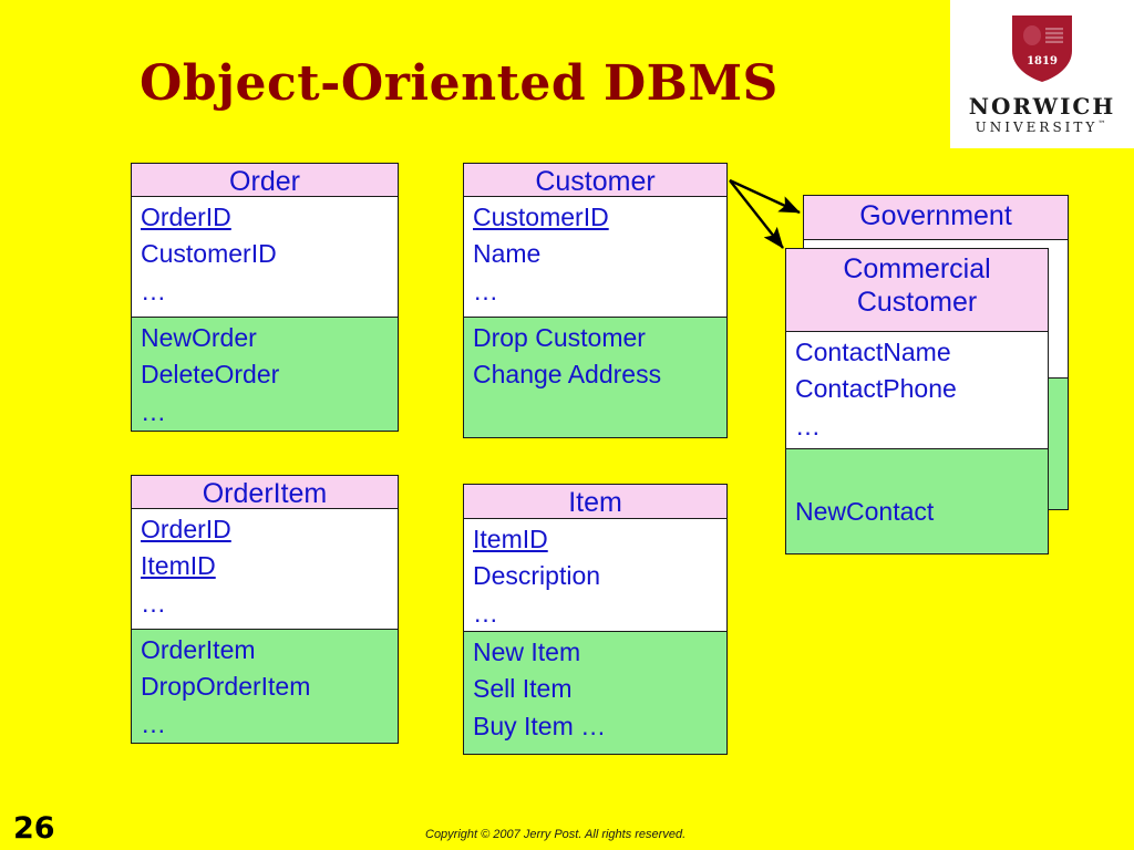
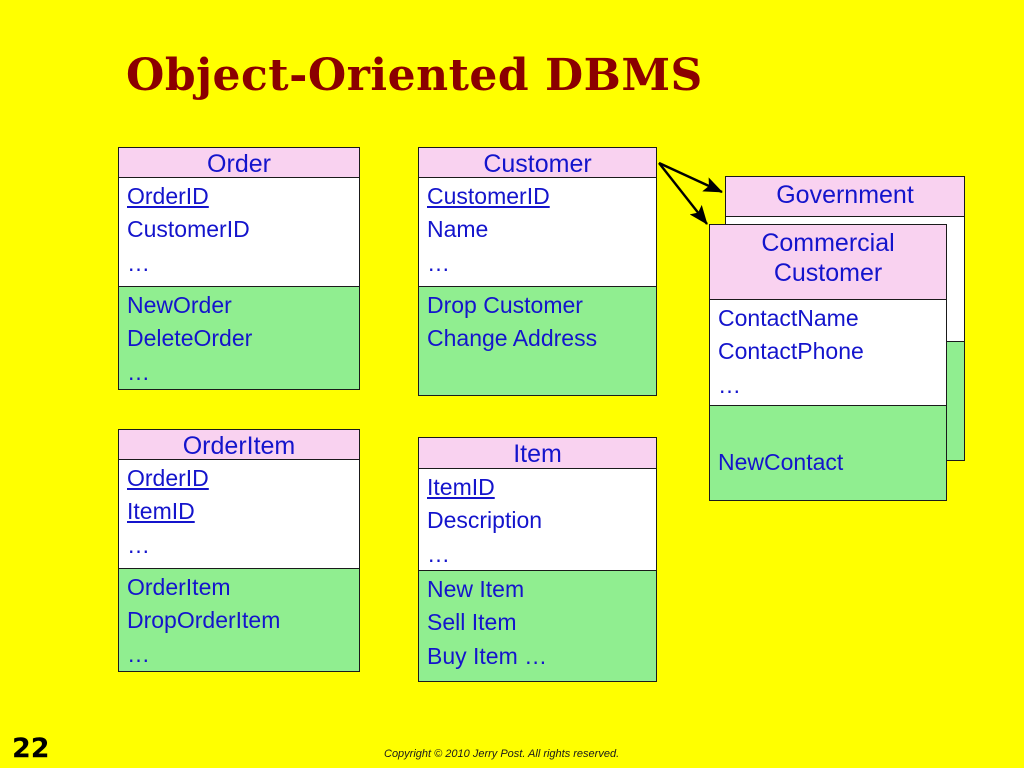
  Object-Oriented DBMS
- 1819
- NORWICH
- UNIVERSITY™
  Government
  Commercial
  Customer
  ContactName
  ContactPhone
  …
  NewContact
  Order
  OrderID
  CustomerID
  …
  NewOrder
  DeleteOrder
  …
  Customer
  CustomerID
  Name
  …
  Drop Customer
  Change Address
  OrderItem
  OrderID
  ItemID
  …
  OrderItem
  DropOrderItem
  …
  Item
  ItemID
  Description
  …
  New Item
  Sell Item
  Buy Item …
- 26
+ 22
- Copyright © 2007 Jerry Post. All rights reserved.
+ Copyright © 2010 Jerry Post. All rights reserved.
